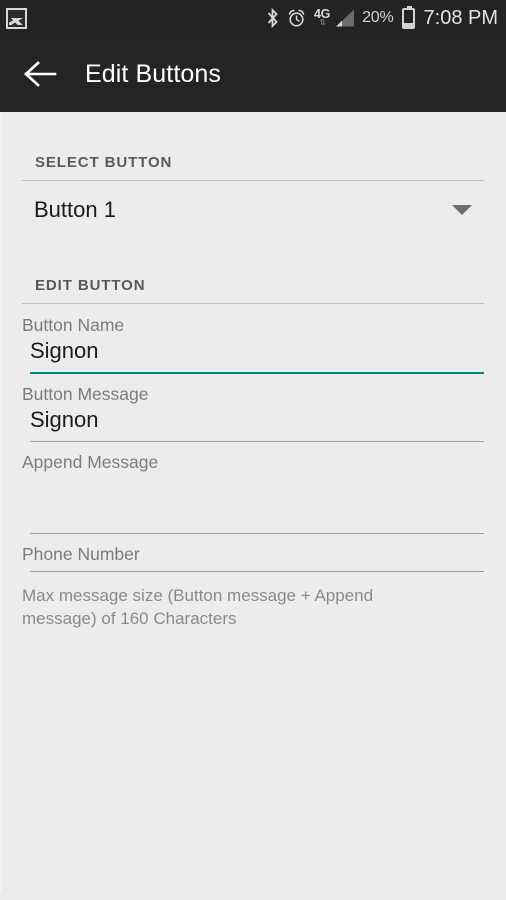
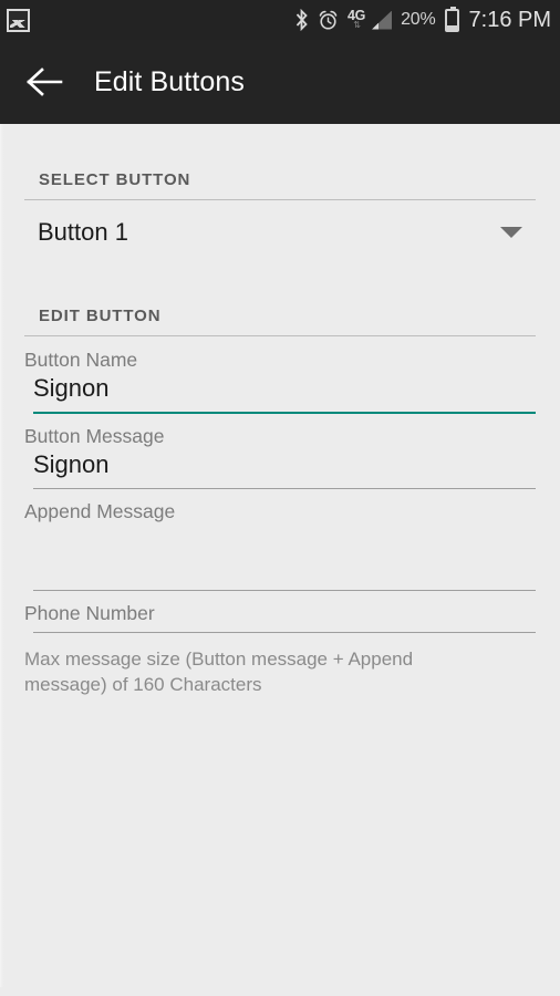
  4G
  ⇅
  20%
- 7:08 PM
+ 7:16 PM
  Edit Buttons
  SELECT BUTTON
  Button 1
  EDIT BUTTON
  Button Name
  Signon
  Button Message
  Signon
  Append Message
  Phone Number
  Max message size (Button message + Append message) of 160 Characters
